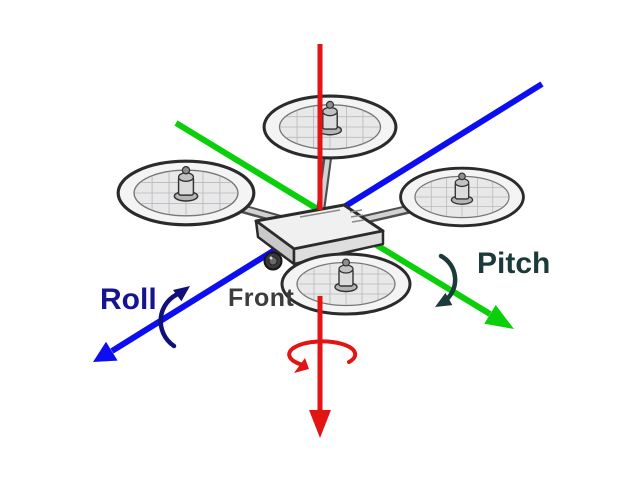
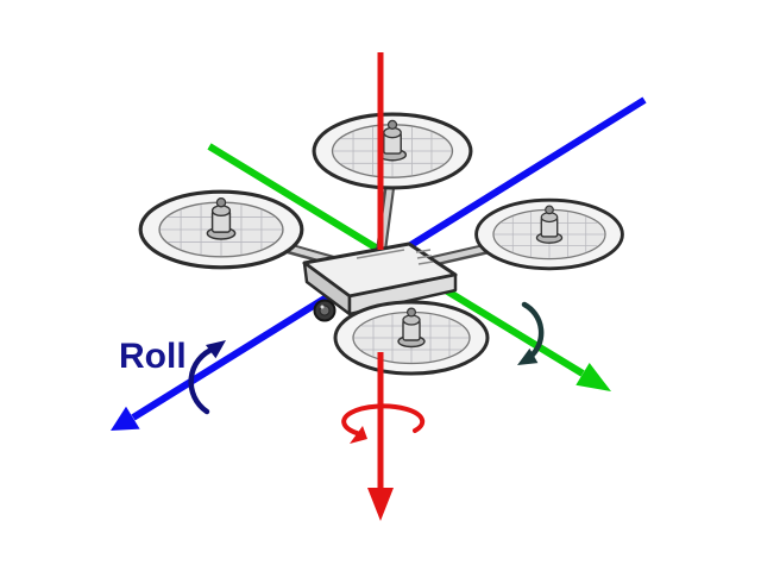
  Roll
- Pitch
- Front
